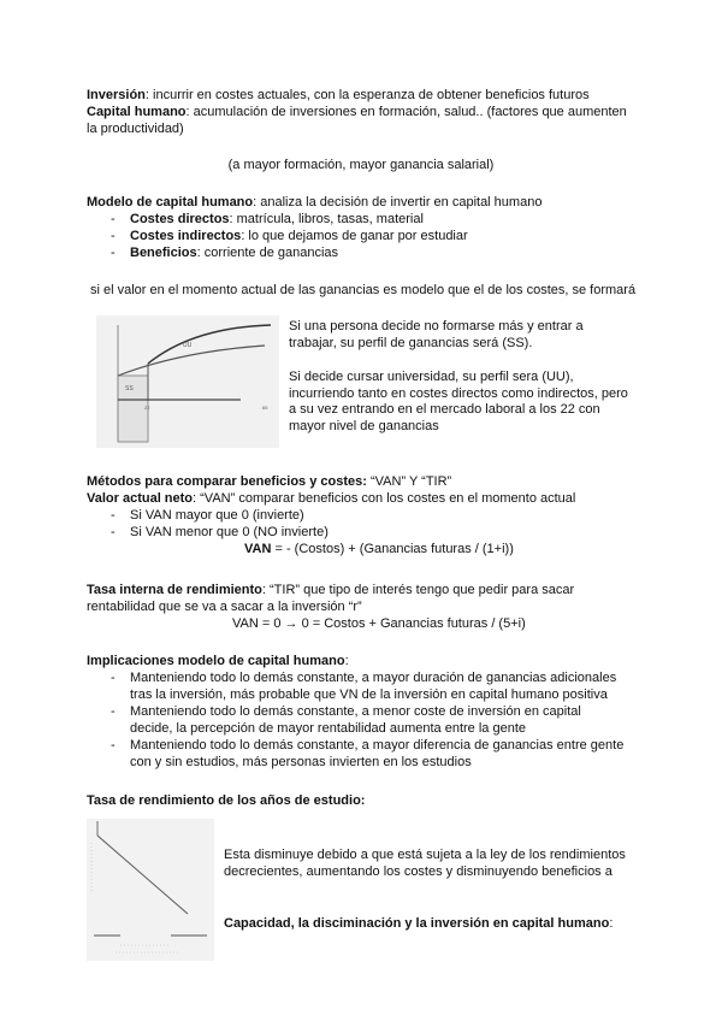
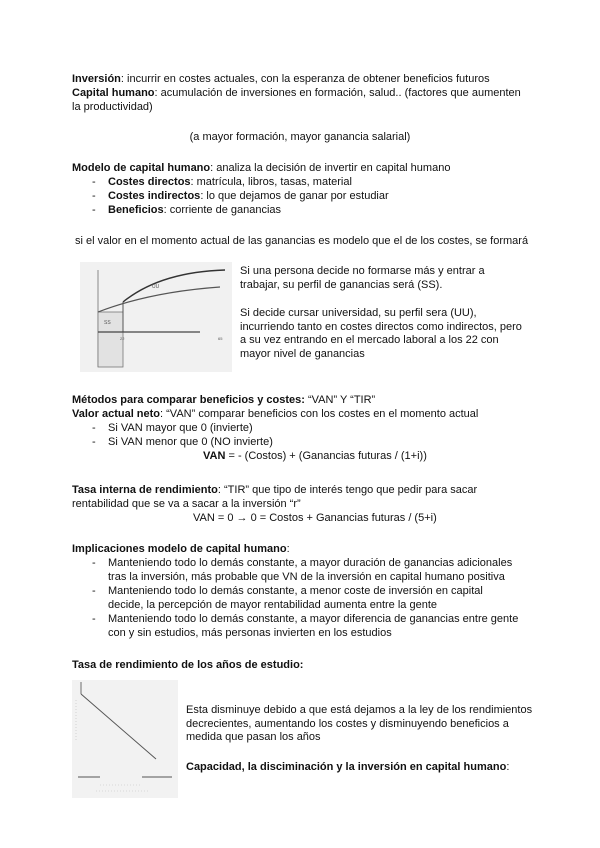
  Inversión: incurrir en costes actuales, con la esperanza de obtener beneficios futuros
  Capital humano: acumulación de inversiones en formación, salud.. (factores que aumenten
  la productividad)
  (a mayor formación, mayor ganancia salarial)
  Modelo de capital humano: analiza la decisión de invertir en capital humano
  -
  Costes directos: matrícula, libros, tasas, material
  -
  Costes indirectos: lo que dejamos de ganar por estudiar
  -
  Beneficios: corriente de ganancias
  si el valor en el momento actual de las ganancias es modelo que el de los costes, se formará
  Si una persona decide no formarse más y entrar a
  trabajar, su perfil de ganancias será (SS).
  Si decide cursar universidad, su perfil sera (UU),
  incurriendo tanto en costes directos como indirectos, pero
  a su vez entrando en el mercado laboral a los 22 con
  mayor nivel de ganancias
  Métodos para comparar beneficios y costes: “VAN” Y “TIR”
  Valor actual neto: “VAN” comparar beneficios con los costes en el momento actual
  -
  Si VAN mayor que 0 (invierte)
  -
  Si VAN menor que 0 (NO invierte)
  VAN = - (Costos) + (Ganancias futuras / (1+i))
  Tasa interna de rendimiento: “TIR” que tipo de interés tengo que pedir para sacar
  rentabilidad que se va a sacar a la inversión “r”
  VAN = 0 → 0 = Costos + Ganancias futuras / (5+i)
  Implicaciones modelo de capital humano:
  -
  Manteniendo todo lo demás constante, a mayor duración de ganancias adicionales
  tras la inversión, más probable que VN de la inversión en capital humano positiva
  -
  Manteniendo todo lo demás constante, a menor coste de inversión en capital
  decide, la percepción de mayor rentabilidad aumenta entre la gente
  -
  Manteniendo todo lo demás constante, a mayor diferencia de ganancias entre gente
  con y sin estudios, más personas invierten en los estudios
  Tasa de rendimiento de los años de estudio:
- Esta disminuye debido a que está sujeta a la ley de los rendimientos
+ Esta disminuye debido a que está dejamos a la ley de los rendimientos
  decrecientes, aumentando los costes y disminuyendo beneficios a
+ medida que pasan los años
  Capacidad, la disciminación y la inversión en capital humano:
